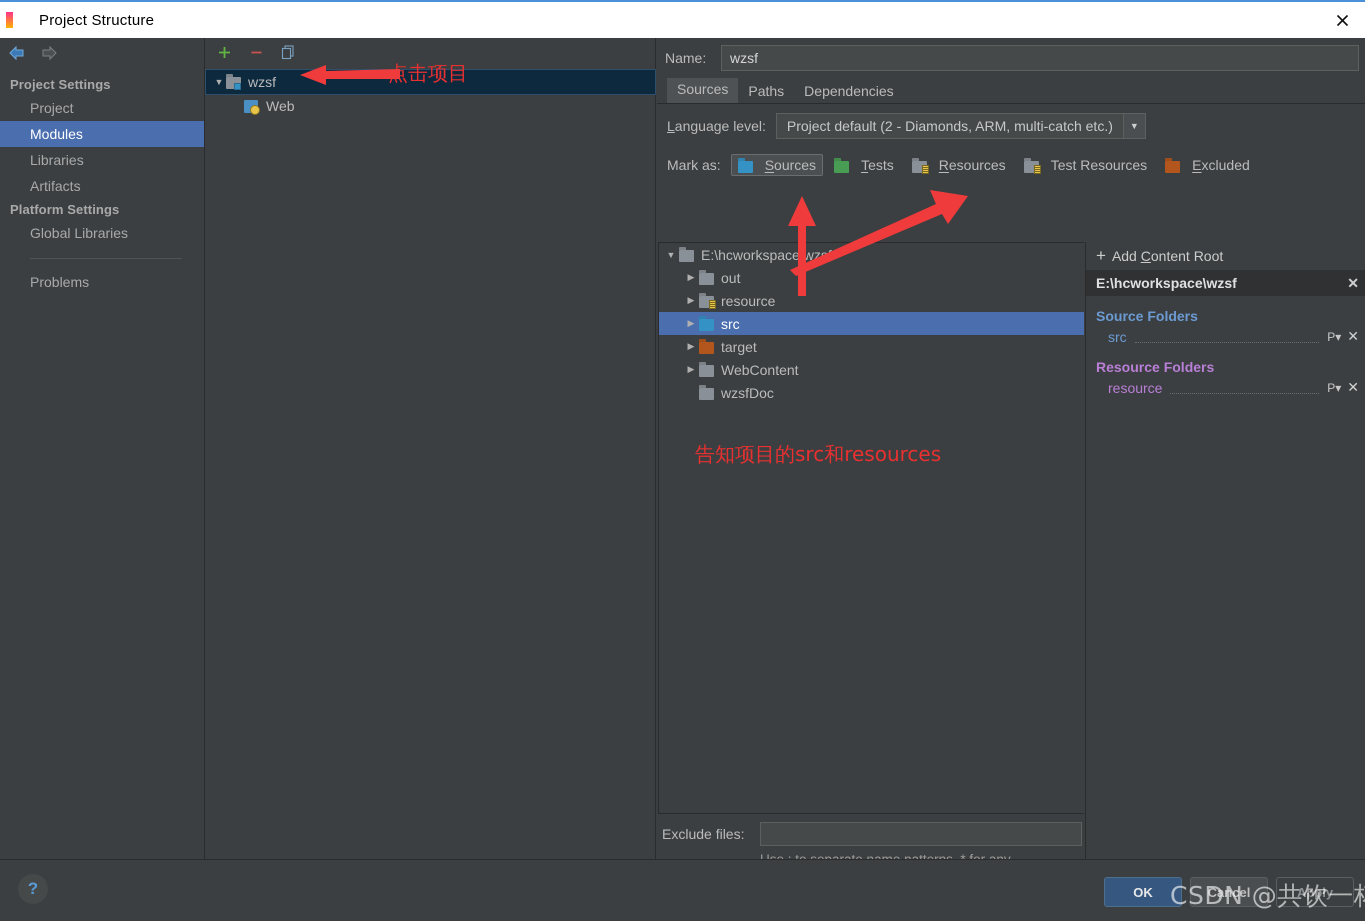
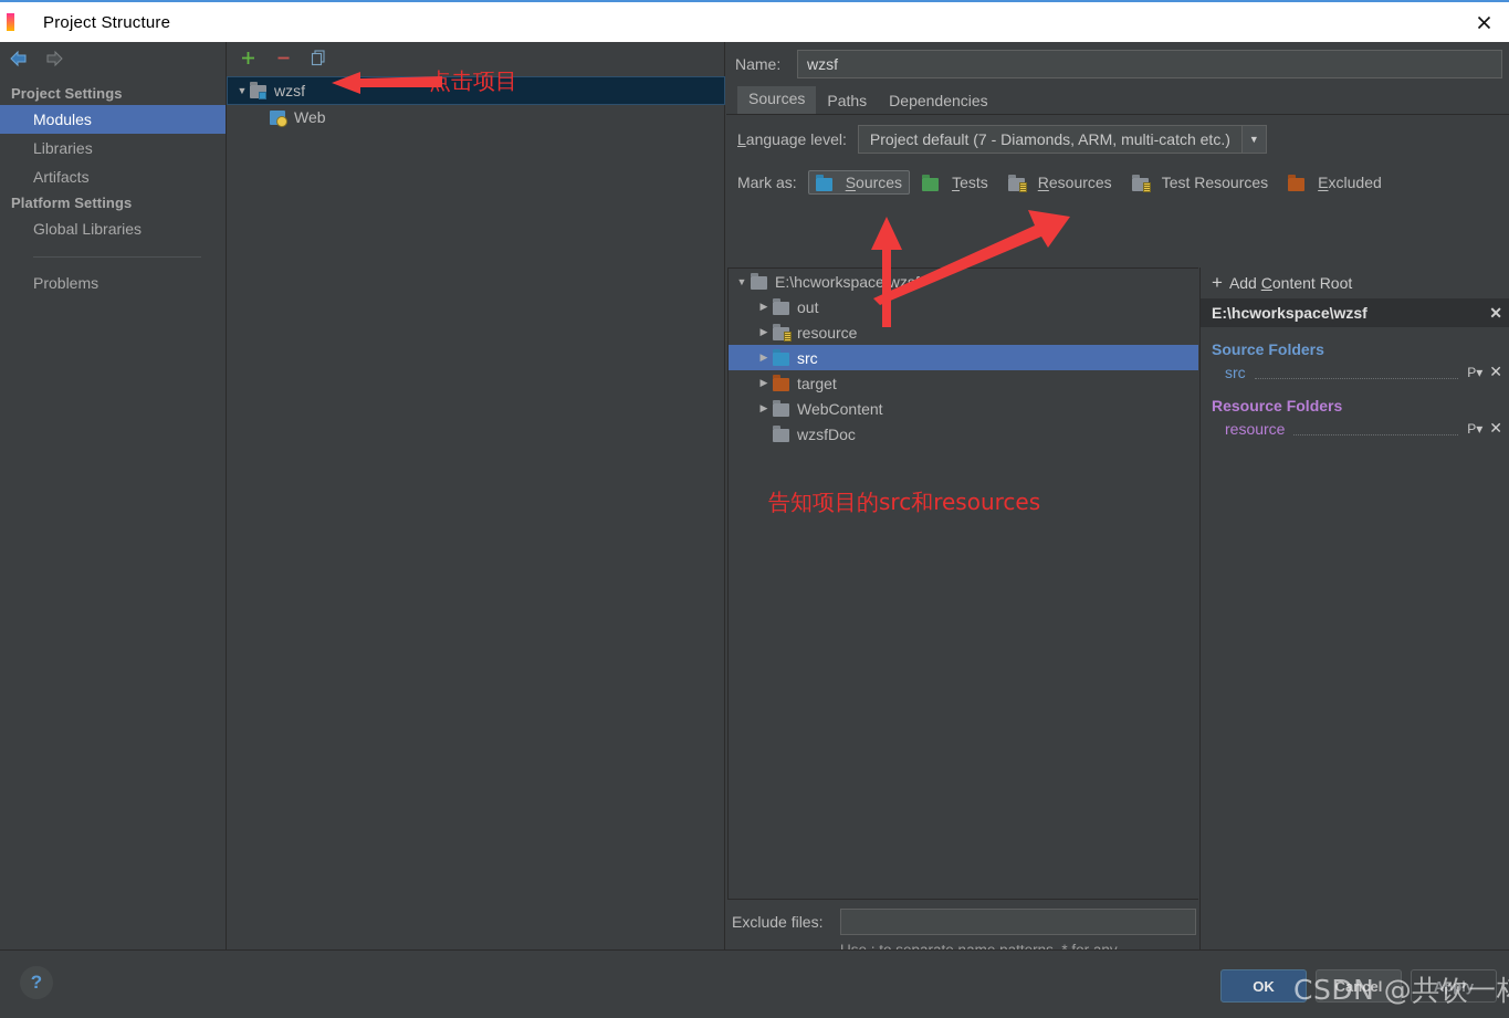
  Project Structure
  Project Settings
- Project
  Modules
  Libraries
  Artifacts
  Platform Settings
  Global Libraries
  Problems
  ▼
  wzsf
  Web
  Name:
  wzsf
  Sources
  Paths
  Dependencies
  Language level:
- Project default (2 - Diamonds, ARM, multi-catch etc.)
+ Project default (7 - Diamonds, ARM, multi-catch etc.)
  ▼
  Mark as:
  Sources
  Tests
  Resources
  Test Resources
  Excluded
  ▼
  E:\hcworkspacewz
  ▶
  out
  ▶
  resource
  ▶
  src
  ▶
  target
  ▶
  WebContent
  wzsfDoc
  告知项目的src和resources
  Exclude files:
  +
  Add Content Root
  E:\hcworkspace\wzsf
  ✕
  Source Folders
  src
  P▾
  ✕
  Resource Folders
  resource
  P▾
  ✕
  ?
  OK
  Cancel
  Apply
  击项目
  CSDN @共饮一
